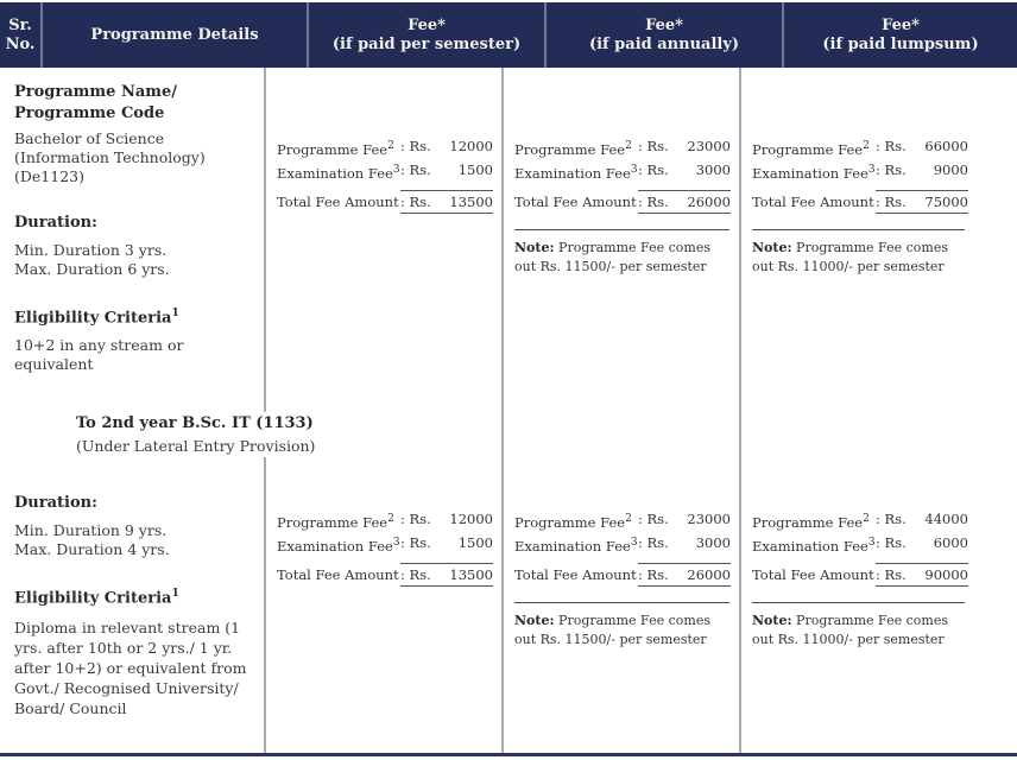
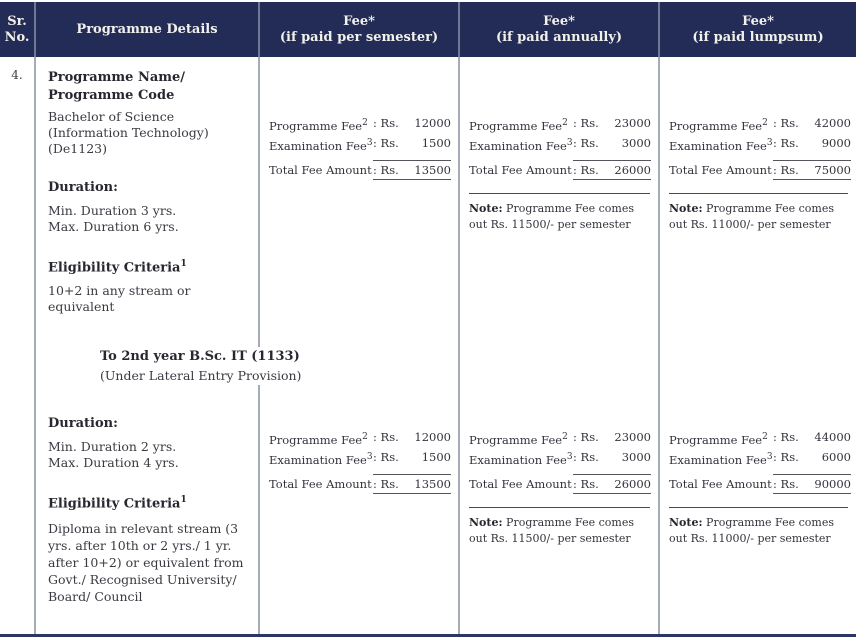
  Sr.
  No.
  Programme Details
  Fee*
  (if paid per semester)
  Fee*
  (if paid annually)
  Fee*
  (if paid lumpsum)
+ 4.
  Programme Name/
  Programme Code
  Bachelor of Science
  (Information Technology)
  (De1123)
  Duration:
  Min. Duration 3 yrs.
  Max. Duration 6 yrs.
  Eligibility Criteria1
  10+2 in any stream or equivalent
  To 2nd year B.Sc. IT (1133)
  (Under Lateral Entry Provision)
  Duration:
- Min. Duration 9 yrs.
+ Min. Duration 2 yrs.
  Max. Duration 4 yrs.
  Eligibility Criteria1
- Diploma in relevant stream (1 yrs. after 10th or 2 yrs./ 1 yr. after 10+2) or equivalent from Govt./ Recognised University/ Board/ Council
+ Diploma in relevant stream (3 yrs. after 10th or 2 yrs./ 1 yr. after 10+2) or equivalent from Govt./ Recognised University/ Board/ Council
  Programme Fee2
  : Rs.
  12000
  Examination Fee3
  : Rs.
  1500
  Total Fee Amount
  : Rs.
  13500
  Programme Fee2
  : Rs.
  12000
  Examination Fee3
  : Rs.
  1500
  Total Fee Amount
  : Rs.
  13500
  Programme Fee2
  : Rs.
  23000
  Examination Fee3
  : Rs.
  3000
  Total Fee Amount
  : Rs.
  26000
  Note: Programme Fee comes out Rs. 11500/- per semester
  Programme Fee2
  : Rs.
  23000
  Examination Fee3
  : Rs.
  3000
  Total Fee Amount
  : Rs.
  26000
  Note: Programme Fee comes out Rs. 11500/- per semester
  Programme Fee2
  : Rs.
- 66000
+ 42000
  Examination Fee3
  : Rs.
  9000
  Total Fee Amount
  : Rs.
  75000
  Note: Programme Fee comes out Rs. 11000/- per semester
  Programme Fee2
  : Rs.
  44000
  Examination Fee3
  : Rs.
  6000
  Total Fee Amount
  : Rs.
  90000
  Note: Programme Fee comes out Rs. 11000/- per semester
